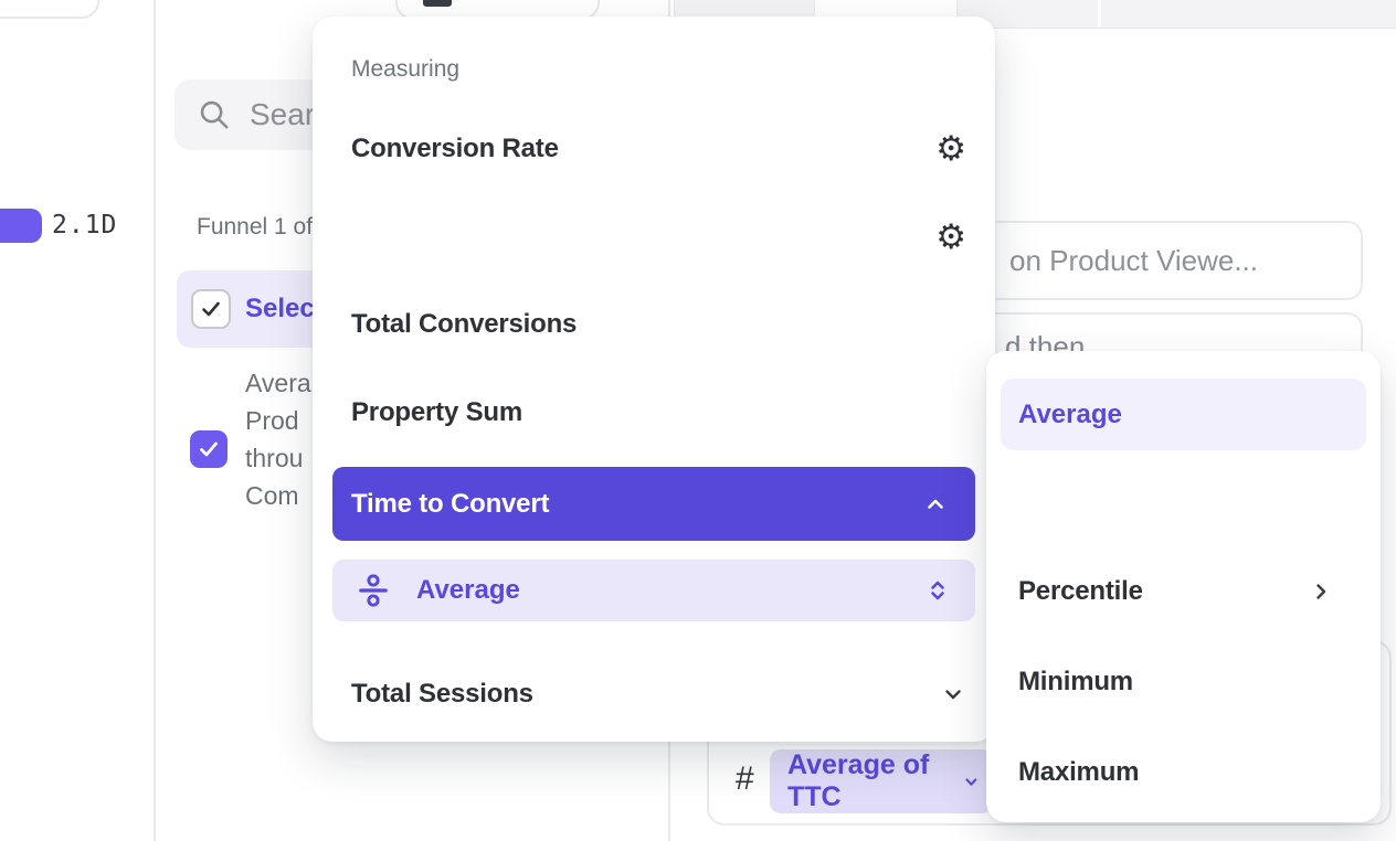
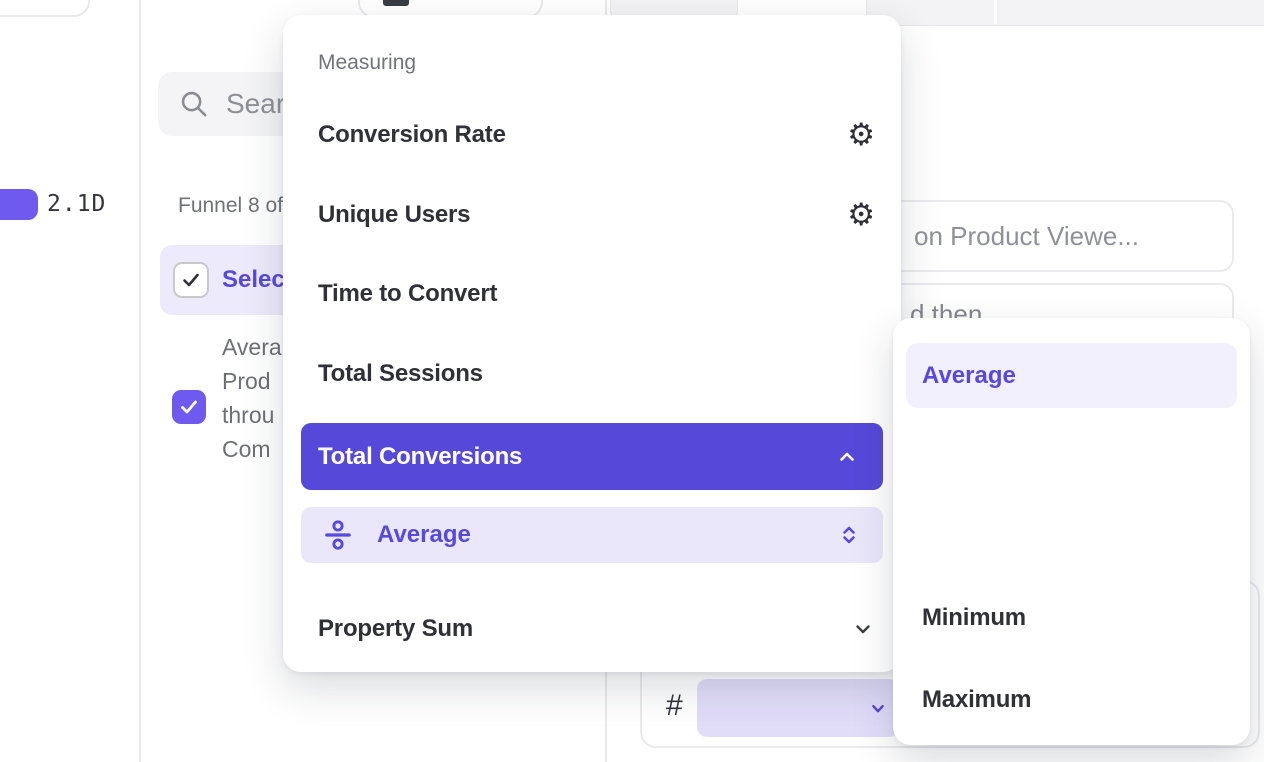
  2.1D
- Funnel 1 of
+ Funnel 8 of
  Selec
  Avera
  Prod
  throu
  Com
  on Product Viewe...
  d then
  #
- Average of TTC
  Measuring
  Conversion Rate
  ⚙
+ Unique Users
  ⚙
- Total Conversions
+ Time to Convert
- Property Sum
+ Total Sessions
- Time to Convert
+ Total Conversions
  Average
- Total Sessions
+ Property Sum
  Average
- Percentile
  Minimum
  Maximum
